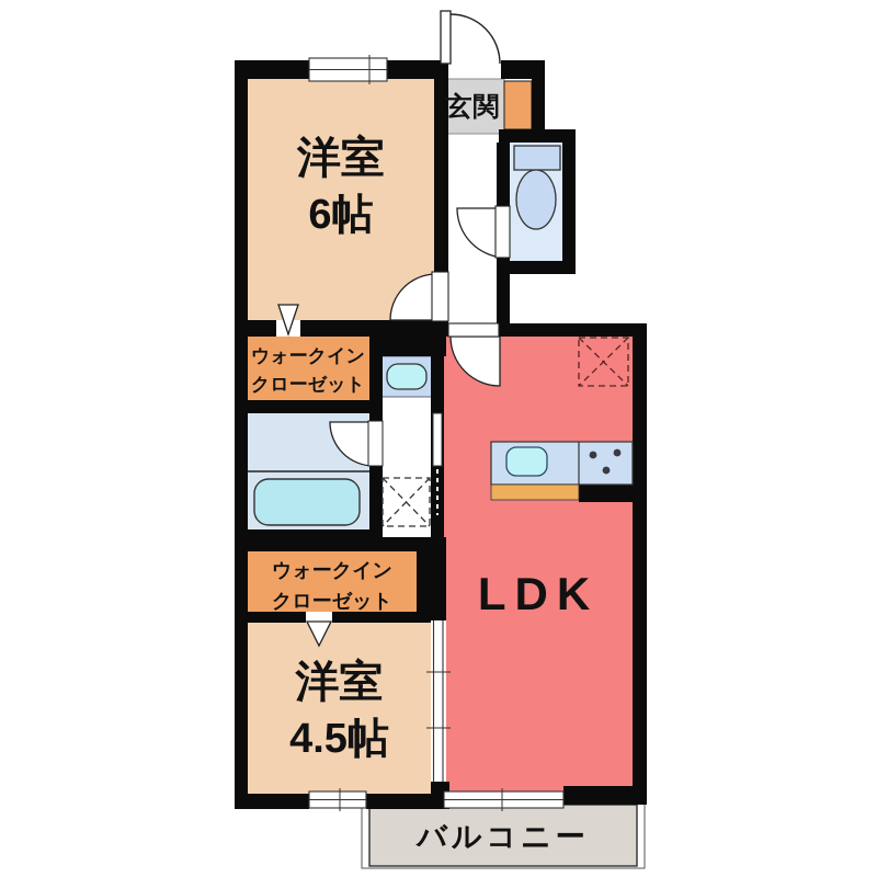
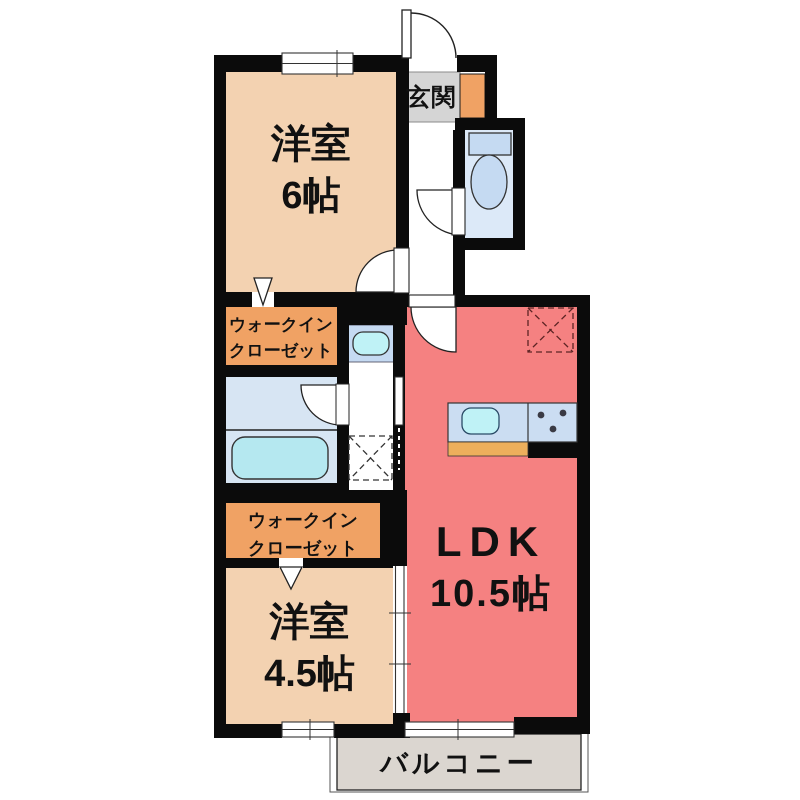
  玄関
  洋室
  6帖
  ウォークイン
  クローゼット
  ウォークイン
  クローゼット
  LDK
+ 10.5帖
  洋室
  4.5帖
  バルコニー
